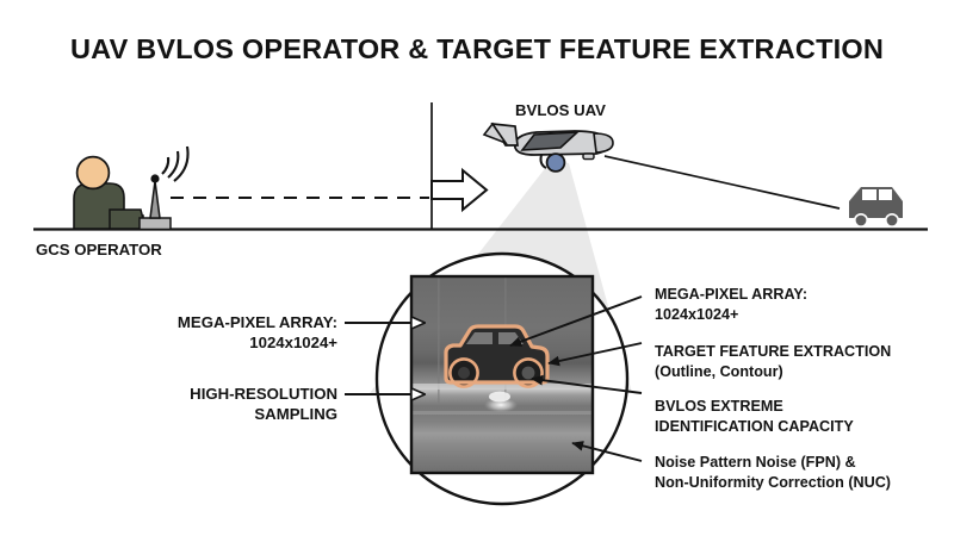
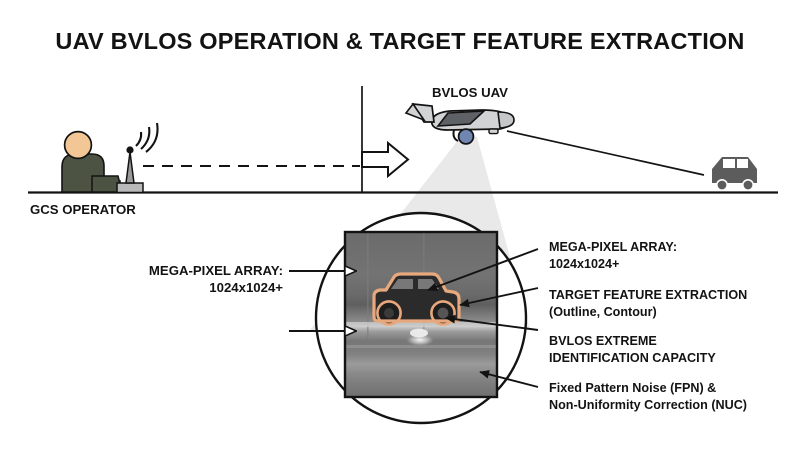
- UAV BVLOS OPERATOR & TARGET FEATURE EXTRACTION
+ UAV BVLOS OPERATION & TARGET FEATURE EXTRACTION
  BVLOS UAV
  GCS OPERATOR
  MEGA-PIXEL ARRAY:
  1024x1024+
- HIGH-RESOLUTION
- SAMPLING
  MEGA-PIXEL ARRAY:
  1024x1024+
  TARGET FEATURE EXTRACTION
  (Outline, Contour)
  BVLOS EXTREME
  IDENTIFICATION CAPACITY
- Noise Pattern Noise (FPN) &
+ Fixed Pattern Noise (FPN) &
  Non-Uniformity Correction (NUC)
